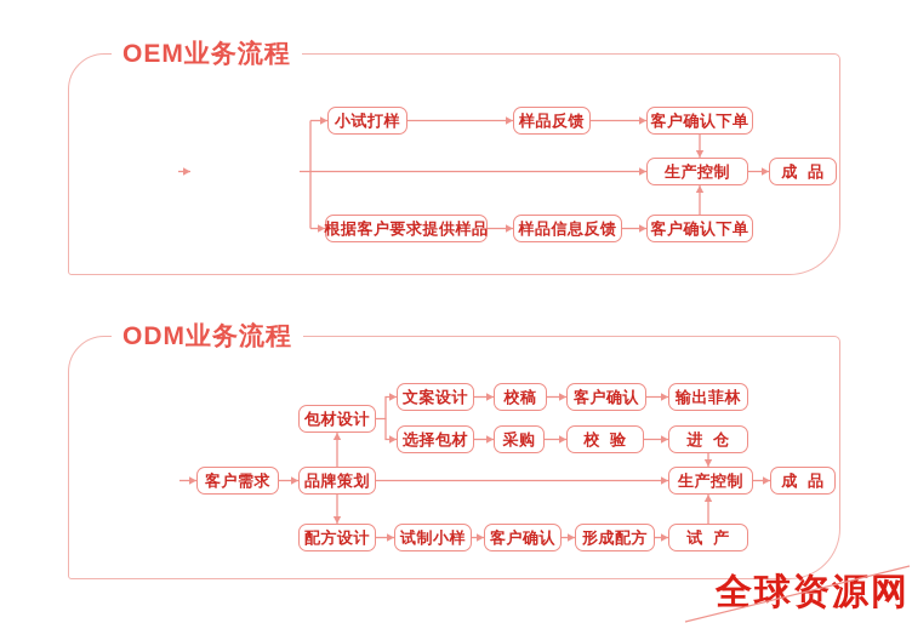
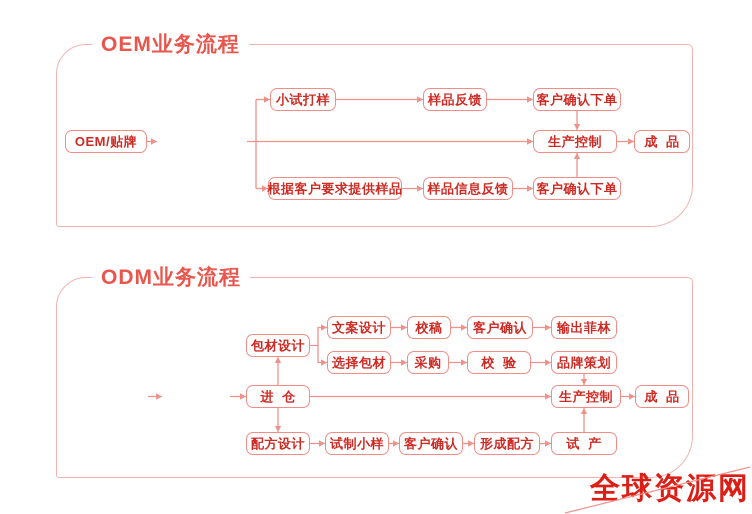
  全球资源网
  OEM业务流程
+ OEM/贴牌
  小试打样
  样品反馈
  客户确认下单
  生产控制
  成 品
  根据客户要求提供样品
  样品信息反馈
  客户确认下单
  ODM业务流程
- 客户需求
- 品牌策划
+ 进 仓
  包材设计
  文案设计
  校稿
  客户确认
  输出菲林
  选择包材
  采购
  校 验
- 进 仓
+ 品牌策划
  生产控制
  成 品
  配方设计
  试制小样
  客户确认
  形成配方
  试 产
